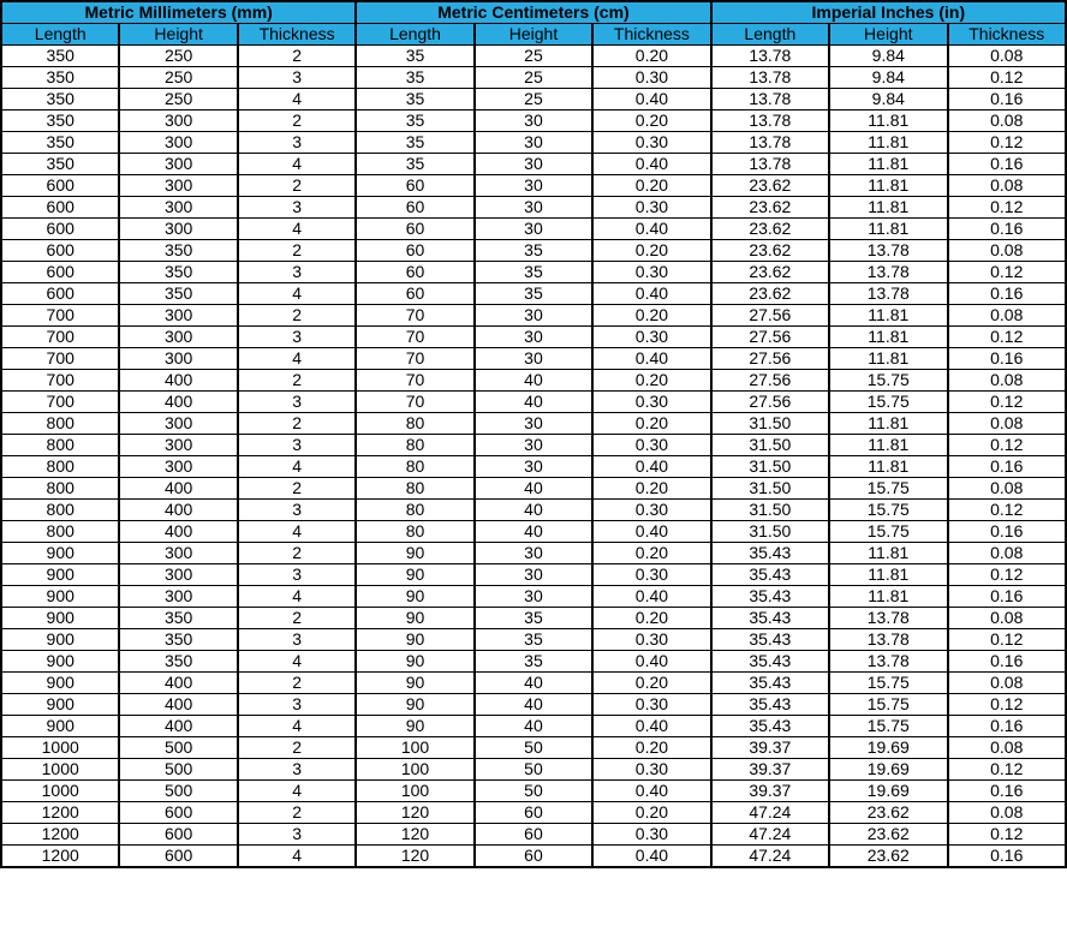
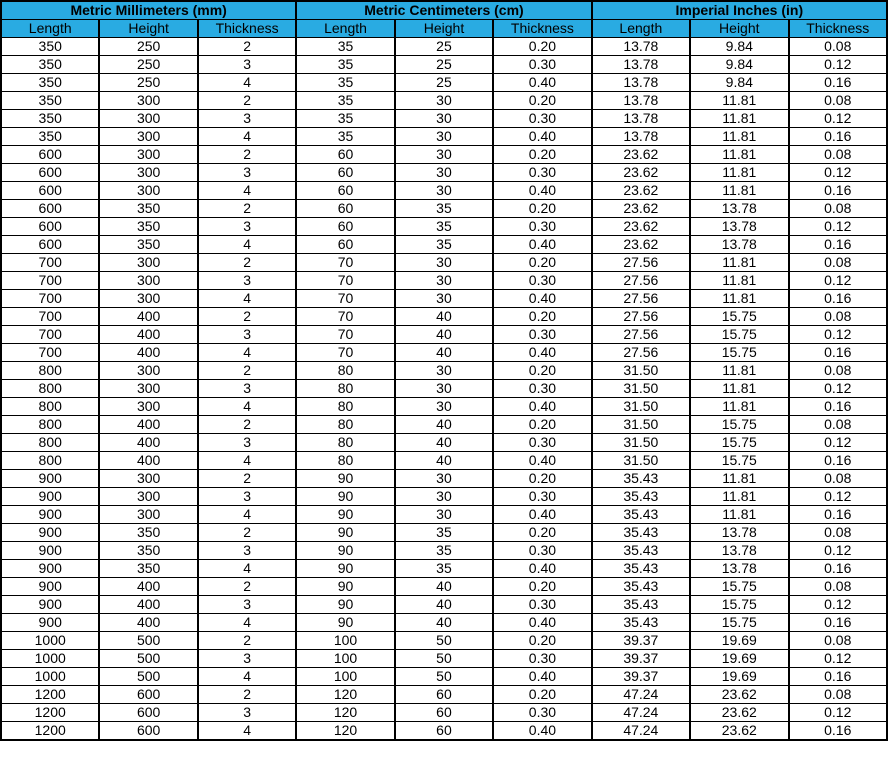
  Metric Millimeters (mm)	Metric Centimeters (cm)	Imperial Inches (in)
  Length	Height	Thickness	Length	Height	Thickness	Length	Height	Thickness
  350	250	2	35	25	0.20	13.78	9.84	0.08
  350	250	3	35	25	0.30	13.78	9.84	0.12
  350	250	4	35	25	0.40	13.78	9.84	0.16
  350	300	2	35	30	0.20	13.78	11.81	0.08
  350	300	3	35	30	0.30	13.78	11.81	0.12
  350	300	4	35	30	0.40	13.78	11.81	0.16
  600	300	2	60	30	0.20	23.62	11.81	0.08
  600	300	3	60	30	0.30	23.62	11.81	0.12
  600	300	4	60	30	0.40	23.62	11.81	0.16
  600	350	2	60	35	0.20	23.62	13.78	0.08
  600	350	3	60	35	0.30	23.62	13.78	0.12
  600	350	4	60	35	0.40	23.62	13.78	0.16
  700	300	2	70	30	0.20	27.56	11.81	0.08
  700	300	3	70	30	0.30	27.56	11.81	0.12
  700	300	4	70	30	0.40	27.56	11.81	0.16
  700	400	2	70	40	0.20	27.56	15.75	0.08
  700	400	3	70	40	0.30	27.56	15.75	0.12
+ 700	400	4	70	40	0.40	27.56	15.75	0.16
  800	300	2	80	30	0.20	31.50	11.81	0.08
  800	300	3	80	30	0.30	31.50	11.81	0.12
  800	300	4	80	30	0.40	31.50	11.81	0.16
  800	400	2	80	40	0.20	31.50	15.75	0.08
  800	400	3	80	40	0.30	31.50	15.75	0.12
  800	400	4	80	40	0.40	31.50	15.75	0.16
  900	300	2	90	30	0.20	35.43	11.81	0.08
  900	300	3	90	30	0.30	35.43	11.81	0.12
  900	300	4	90	30	0.40	35.43	11.81	0.16
  900	350	2	90	35	0.20	35.43	13.78	0.08
  900	350	3	90	35	0.30	35.43	13.78	0.12
  900	350	4	90	35	0.40	35.43	13.78	0.16
  900	400	2	90	40	0.20	35.43	15.75	0.08
  900	400	3	90	40	0.30	35.43	15.75	0.12
  900	400	4	90	40	0.40	35.43	15.75	0.16
  1000	500	2	100	50	0.20	39.37	19.69	0.08
  1000	500	3	100	50	0.30	39.37	19.69	0.12
  1000	500	4	100	50	0.40	39.37	19.69	0.16
  1200	600	2	120	60	0.20	47.24	23.62	0.08
  1200	600	3	120	60	0.30	47.24	23.62	0.12
  1200	600	4	120	60	0.40	47.24	23.62	0.16
